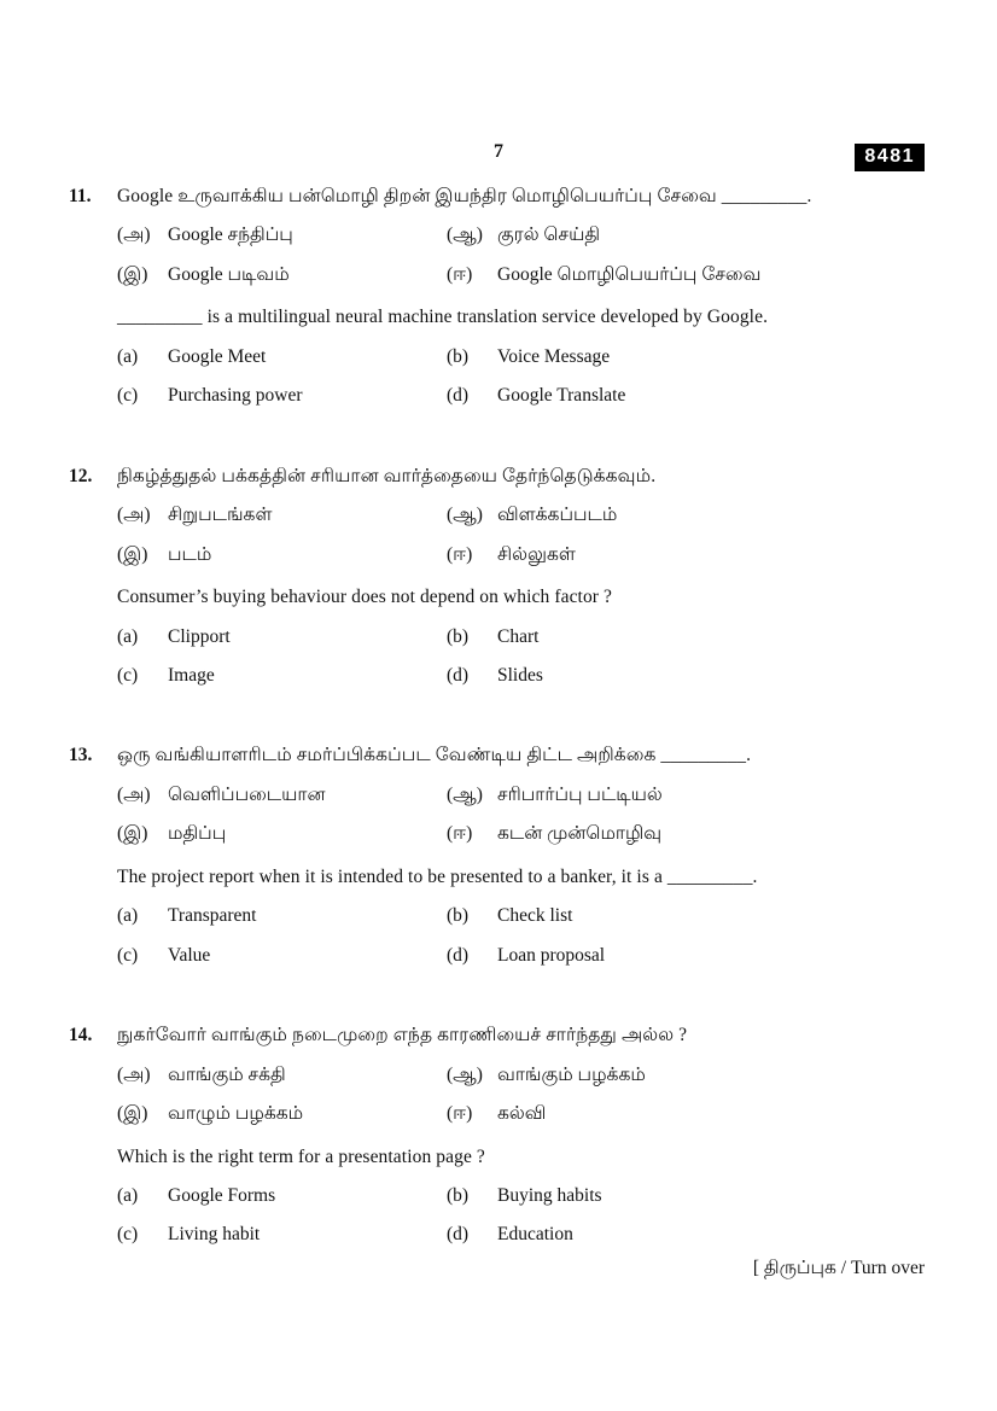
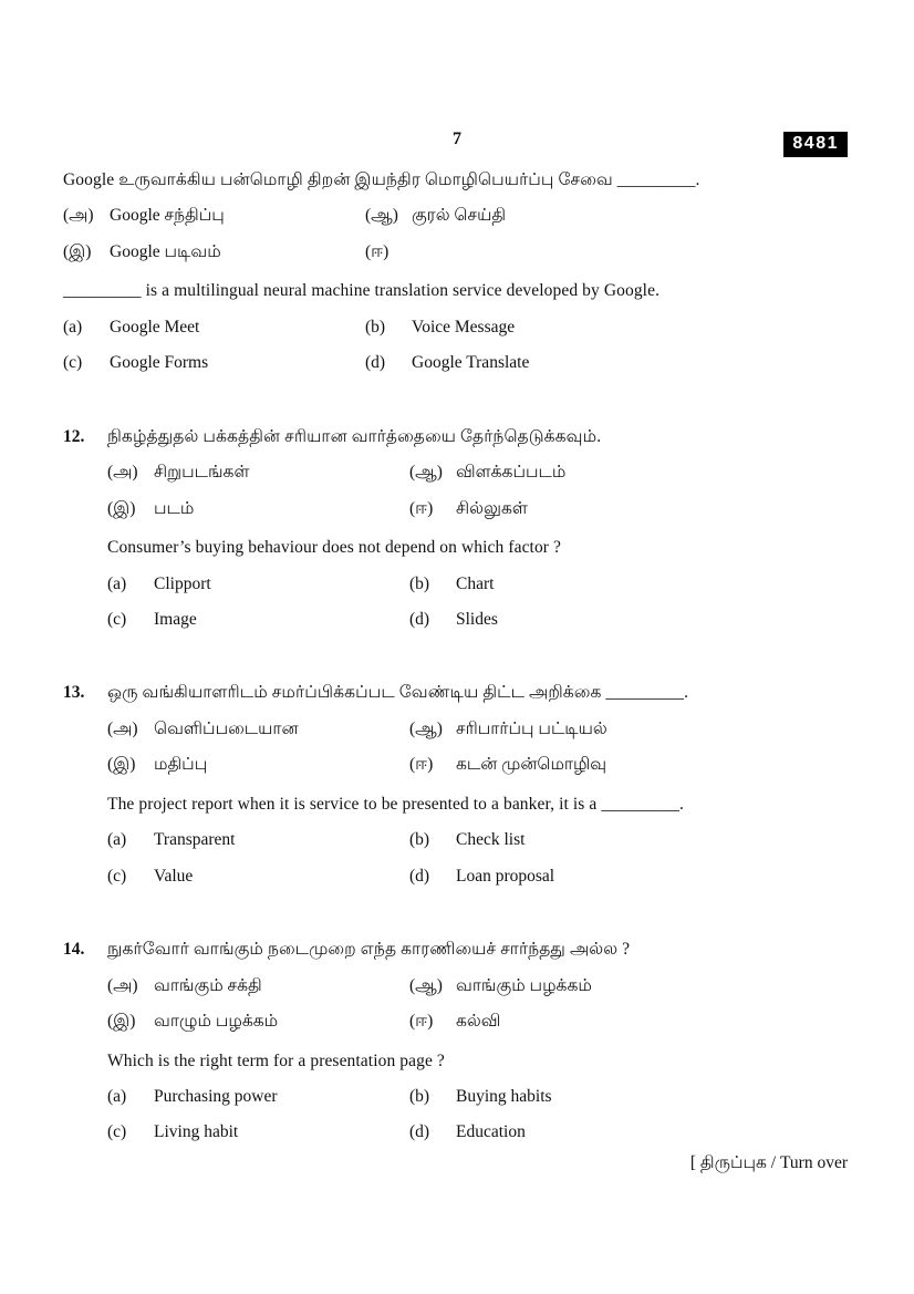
  7
  8481
- 11.
  Google உருவாக்கிய பன்மொழி திறன் இயந்திர மொழிபெயர்ப்பு சேவை _________.
  (அ)
  Google சந்திப்பு
  (ஆ)
  குரல் செய்தி
  (இ)
  Google படிவம்
  (ஈ)
- Google மொழிபெயர்ப்பு சேவை
  _________ is a multilingual neural machine translation service developed by Google.
  (a)
  Google Meet
  (b)
  Voice Message
  (c)
- Purchasing power
+ Google Forms
  (d)
  Google Translate
  12.
  நிகழ்த்துதல் பக்கத்தின் சரியான வார்த்தையை தேர்ந்தெடுக்கவும்.
  (அ)
  சிறுபடங்கள்
  (ஆ)
  விளக்கப்படம்
  (இ)
  படம்
  (ஈ)
  சில்லுகள்
  Consumer’s buying behaviour does not depend on which factor ?
  (a)
  Clipport
  (b)
  Chart
  (c)
  Image
  (d)
  Slides
  13.
  ஒரு வங்கியாளரிடம் சமர்ப்பிக்கப்பட வேண்டிய திட்ட அறிக்கை _________.
  (அ)
  வெளிப்படையான
  (ஆ)
  சரிபார்ப்பு பட்டியல்
  (இ)
  மதிப்பு
  (ஈ)
  கடன் முன்மொழிவு
- The project report when it is intended to be presented to a banker, it is a _________.
+ The project report when it is service to be presented to a banker, it is a _________.
  (a)
  Transparent
  (b)
  Check list
  (c)
  Value
  (d)
  Loan proposal
  14.
  நுகர்வோர் வாங்கும் நடைமுறை எந்த காரணியைச் சார்ந்தது அல்ல ?
  (அ)
  வாங்கும் சக்தி
  (ஆ)
  வாங்கும் பழக்கம்
  (இ)
  வாழும் பழக்கம்
  (ஈ)
  கல்வி
  Which is the right term for a presentation page ?
  (a)
- Google Forms
+ Purchasing power
  (b)
  Buying habits
  (c)
  Living habit
  (d)
  Education
  [ திருப்புக / Turn over
